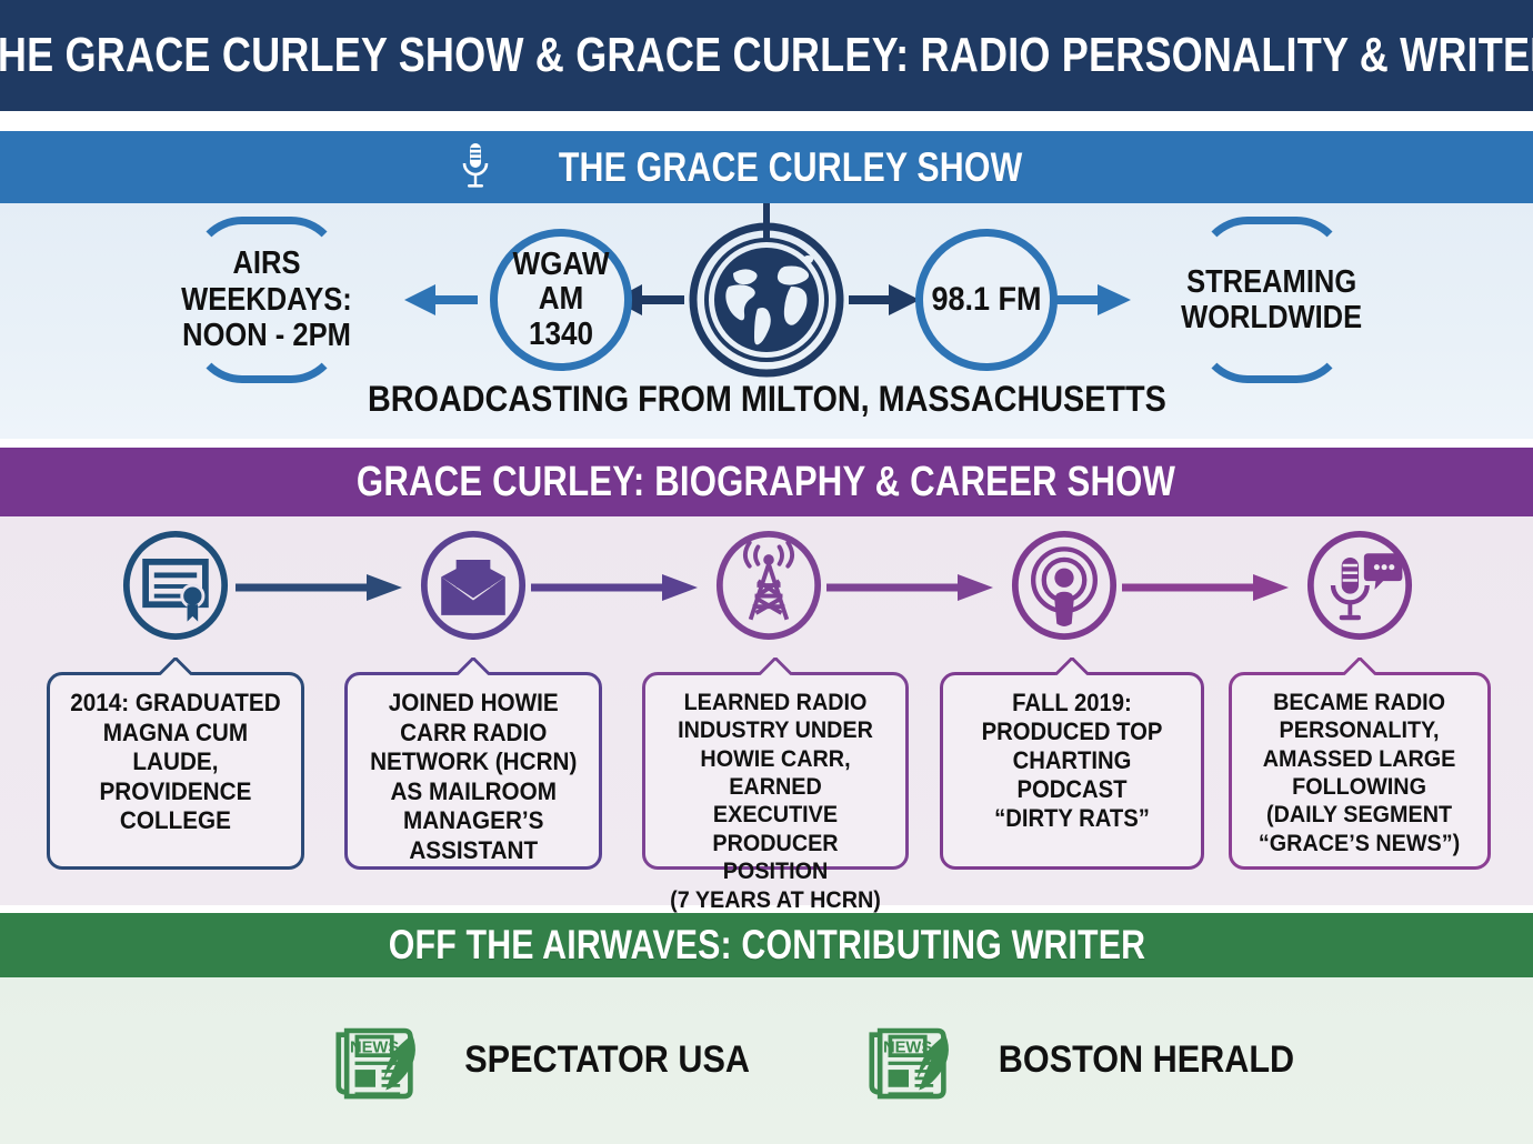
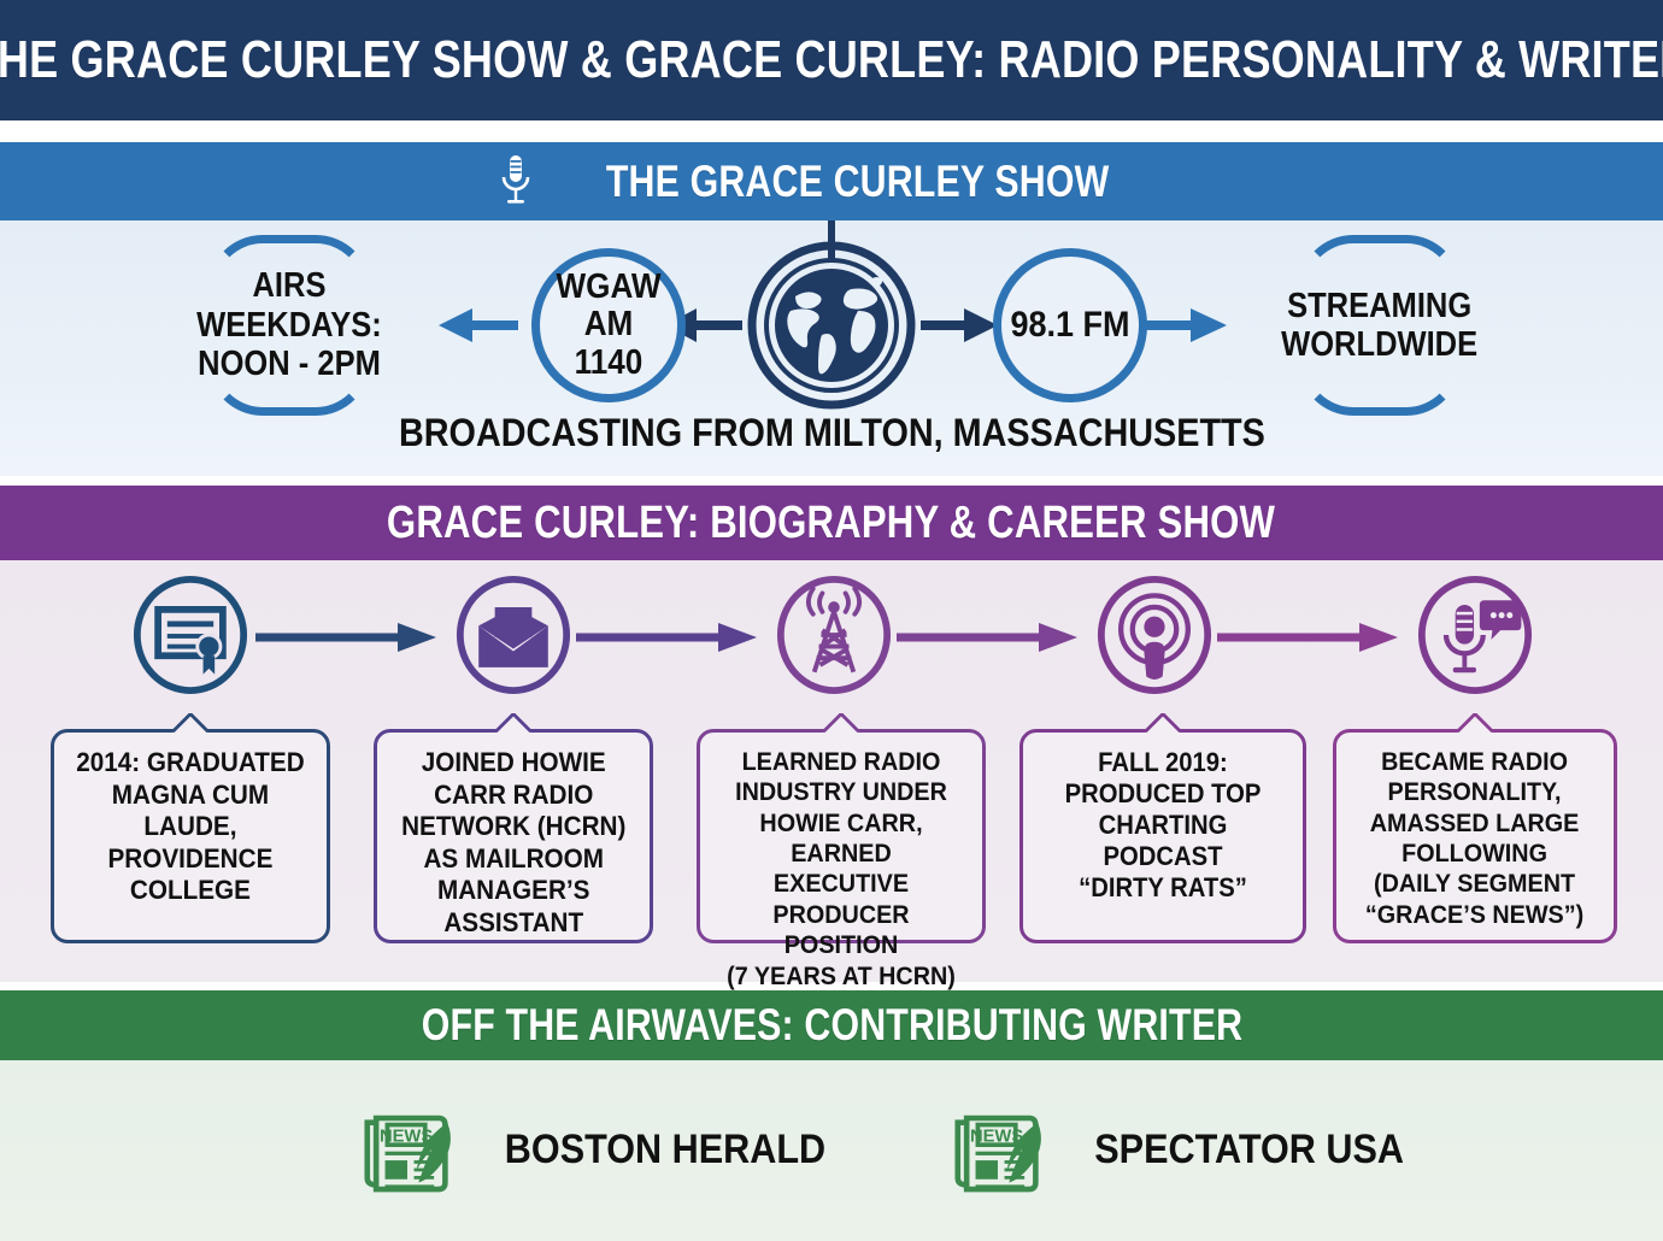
  HE GRACE CURLEY SHOW & GRACE CURLEY: RADIO PERSONALITY & WRITE
  THE GRACE CURLEY SHOW
  AIRS WEEKDAYS:
  NOON - 2PM
  WGAW
- AM 1340
+ AM 1140
  98.1 FM
  STREAMING
  WORLDWIDE
  BROADCASTING FROM MILTON, MASSACHUSETTS
  GRACE CURLEY: BIOGRAPHY & CAREER SHOW
  2014: GRADUATED
  MAGNA CUM
  LAUDE,
  PROVIDENCE
  COLLEGE
  JOINED HOWIE
  CARR RADIO
  NETWORK (HCRN)
  AS MAILROOM
  MANAGER’S
  ASSISTANT
  LEARNED RADIO
  INDUSTRY UNDER
  HOWIE CARR,
  EARNED EXECUTIVE
  PRODUCER POSITION
  (7 YEARS AT HCRN)
  FALL 2019:
  PRODUCED TOP
  CHARTING PODCAST
  “DIRTY RATS”
  BECAME RADIO
  PERSONALITY,
  AMASSED LARGE
  FOLLOWING
  (DAILY SEGMENT
  “GRACE’S NEWS”)
  OFF THE AIRWAVES: CONTRIBUTING WRITER
  NEWS
- SPECTATOR USA
+ BOSTON HERALD
  NEWS
- BOSTON HERALD
+ SPECTATOR USA
